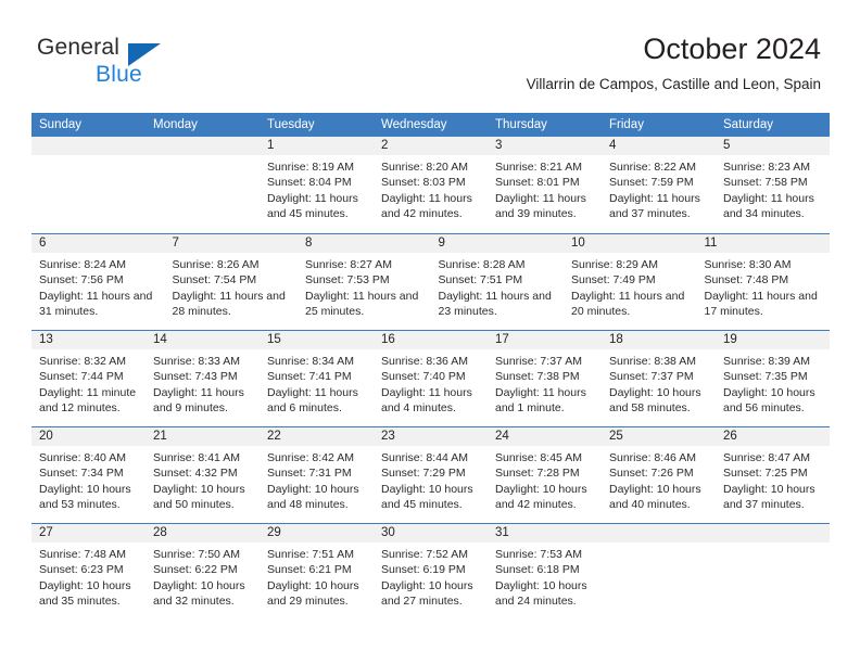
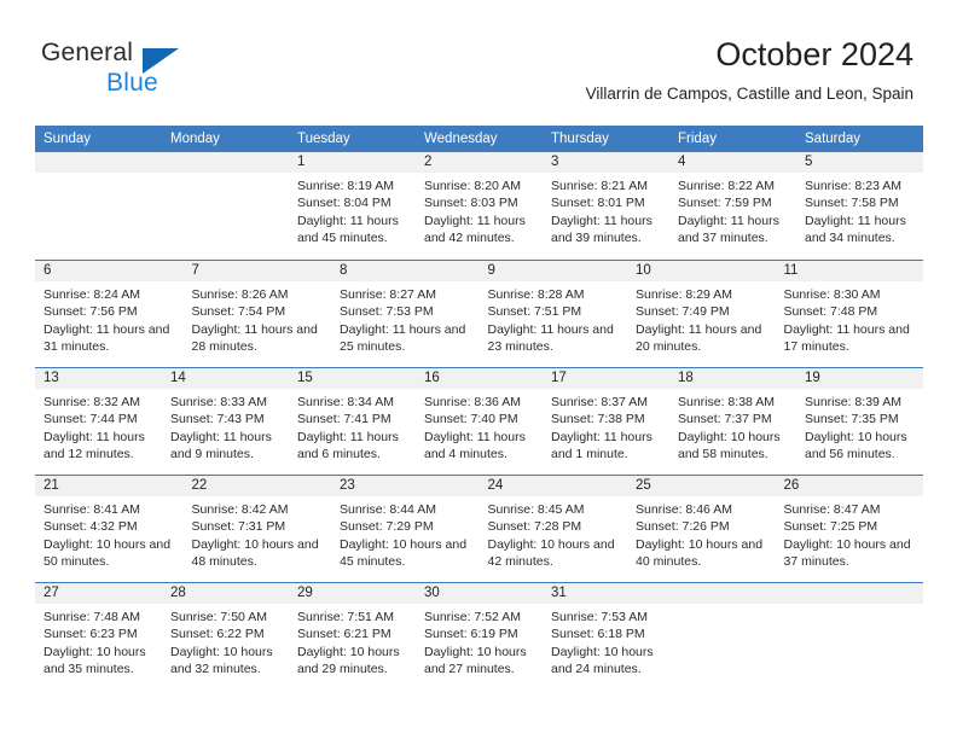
  General
  Blue
  October 2024
  Villarrin de Campos, Castille and Leon, Spain
  Sunday
  Monday
  Tuesday
  Wednesday
  Thursday
  Friday
  Saturday
  1
  Sunrise: 8:19 AM
  Sunset: 8:04 PM
  Daylight: 11 hours and 45 minutes.
  2
  Sunrise: 8:20 AM
  Sunset: 8:03 PM
  Daylight: 11 hours and 42 minutes.
  3
  Sunrise: 8:21 AM
  Sunset: 8:01 PM
  Daylight: 11 hours and 39 minutes.
  4
  Sunrise: 8:22 AM
  Sunset: 7:59 PM
  Daylight: 11 hours and 37 minutes.
  5
  Sunrise: 8:23 AM
  Sunset: 7:58 PM
  Daylight: 11 hours and 34 minutes.
  6
  Sunrise: 8:24 AM
  Sunset: 7:56 PM
  Daylight: 11 hours and 31 minutes.
  7
  Sunrise: 8:26 AM
  Sunset: 7:54 PM
  Daylight: 11 hours and 28 minutes.
  8
  Sunrise: 8:27 AM
  Sunset: 7:53 PM
  Daylight: 11 hours and 25 minutes.
  9
  Sunrise: 8:28 AM
  Sunset: 7:51 PM
  Daylight: 11 hours and 23 minutes.
  10
  Sunrise: 8:29 AM
  Sunset: 7:49 PM
  Daylight: 11 hours and 20 minutes.
  11
  Sunrise: 8:30 AM
  Sunset: 7:48 PM
  Daylight: 11 hours and 17 minutes.
  13
  Sunrise: 8:32 AM
  Sunset: 7:44 PM
- Daylight: 11 minute and 12 minutes.
+ Daylight: 11 hours and 12 minutes.
  14
  Sunrise: 8:33 AM
  Sunset: 7:43 PM
  Daylight: 11 hours and 9 minutes.
  15
  Sunrise: 8:34 AM
  Sunset: 7:41 PM
  Daylight: 11 hours and 6 minutes.
  16
  Sunrise: 8:36 AM
  Sunset: 7:40 PM
  Daylight: 11 hours and 4 minutes.
  17
- Sunrise: 7:37 AM
+ Sunrise: 8:37 AM
  Sunset: 7:38 PM
  Daylight: 11 hours and 1 minute.
  18
  Sunrise: 8:38 AM
  Sunset: 7:37 PM
  Daylight: 10 hours and 58 minutes.
  19
  Sunrise: 8:39 AM
  Sunset: 7:35 PM
  Daylight: 10 hours and 56 minutes.
- 20
- Sunrise: 8:40 AM
- Sunset: 7:34 PM
- Daylight: 10 hours and 53 minutes.
  21
  Sunrise: 8:41 AM
  Sunset: 4:32 PM
  Daylight: 10 hours and 50 minutes.
  22
  Sunrise: 8:42 AM
  Sunset: 7:31 PM
  Daylight: 10 hours and 48 minutes.
  23
  Sunrise: 8:44 AM
  Sunset: 7:29 PM
  Daylight: 10 hours and 45 minutes.
  24
  Sunrise: 8:45 AM
  Sunset: 7:28 PM
  Daylight: 10 hours and 42 minutes.
  25
  Sunrise: 8:46 AM
  Sunset: 7:26 PM
  Daylight: 10 hours and 40 minutes.
  26
  Sunrise: 8:47 AM
  Sunset: 7:25 PM
  Daylight: 10 hours and 37 minutes.
  27
  Sunrise: 7:48 AM
  Sunset: 6:23 PM
  Daylight: 10 hours and 35 minutes.
  28
  Sunrise: 7:50 AM
  Sunset: 6:22 PM
  Daylight: 10 hours and 32 minutes.
  29
  Sunrise: 7:51 AM
  Sunset: 6:21 PM
  Daylight: 10 hours and 29 minutes.
  30
  Sunrise: 7:52 AM
  Sunset: 6:19 PM
  Daylight: 10 hours and 27 minutes.
  31
  Sunrise: 7:53 AM
  Sunset: 6:18 PM
  Daylight: 10 hours and 24 minutes.
